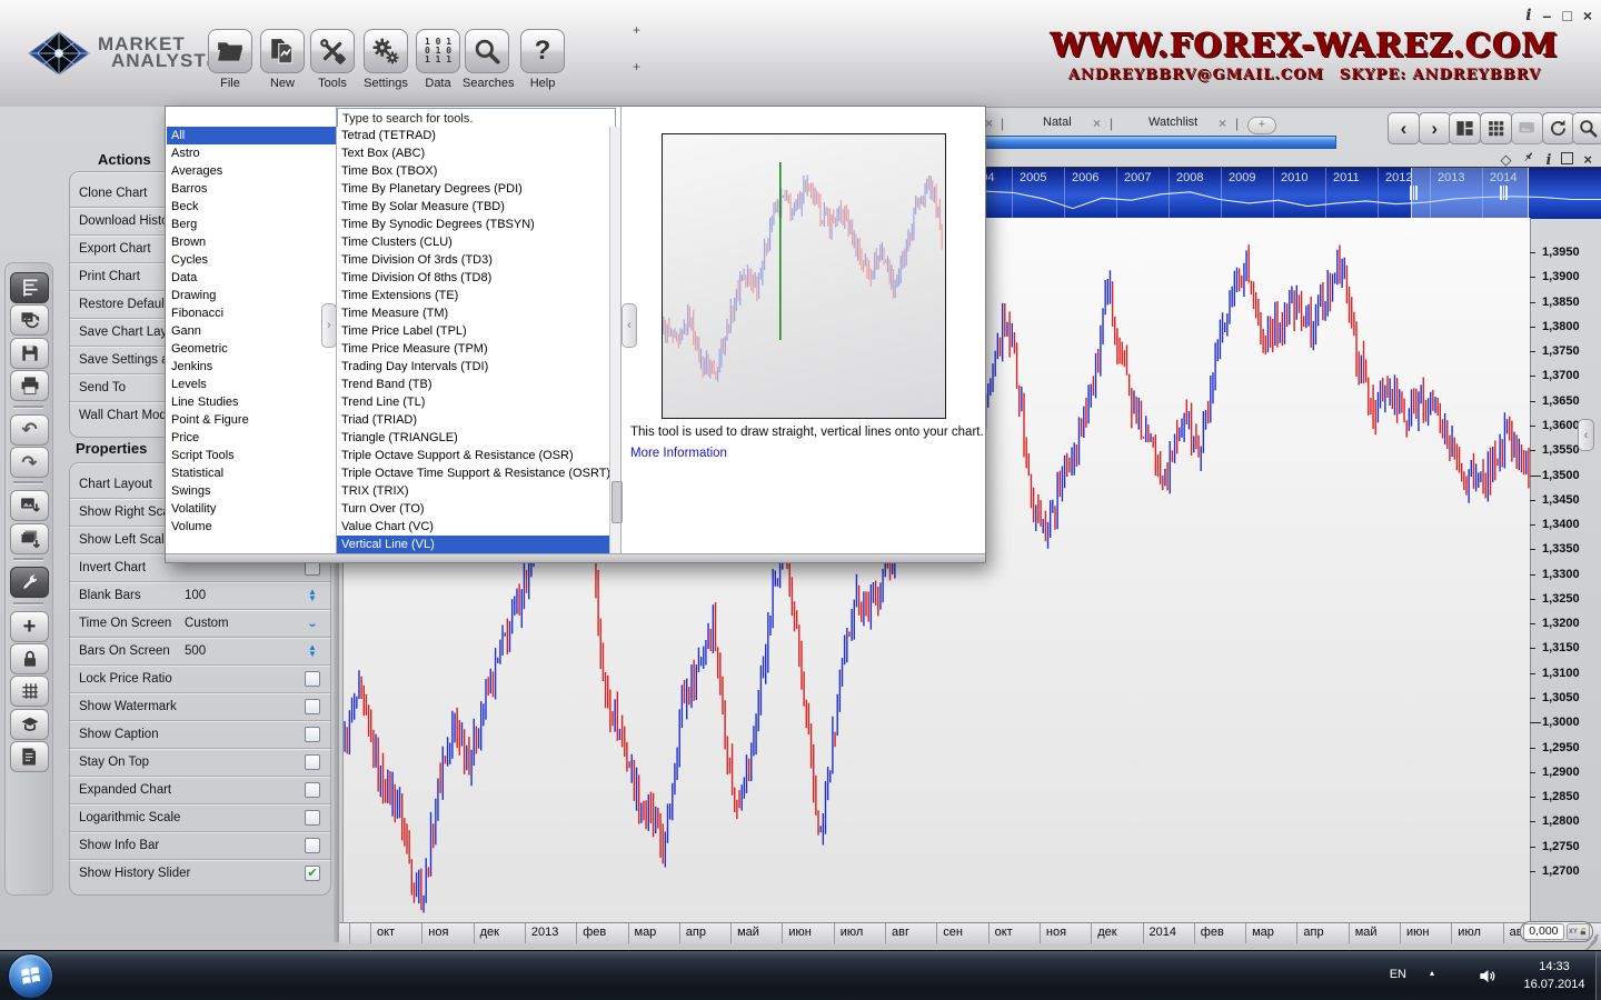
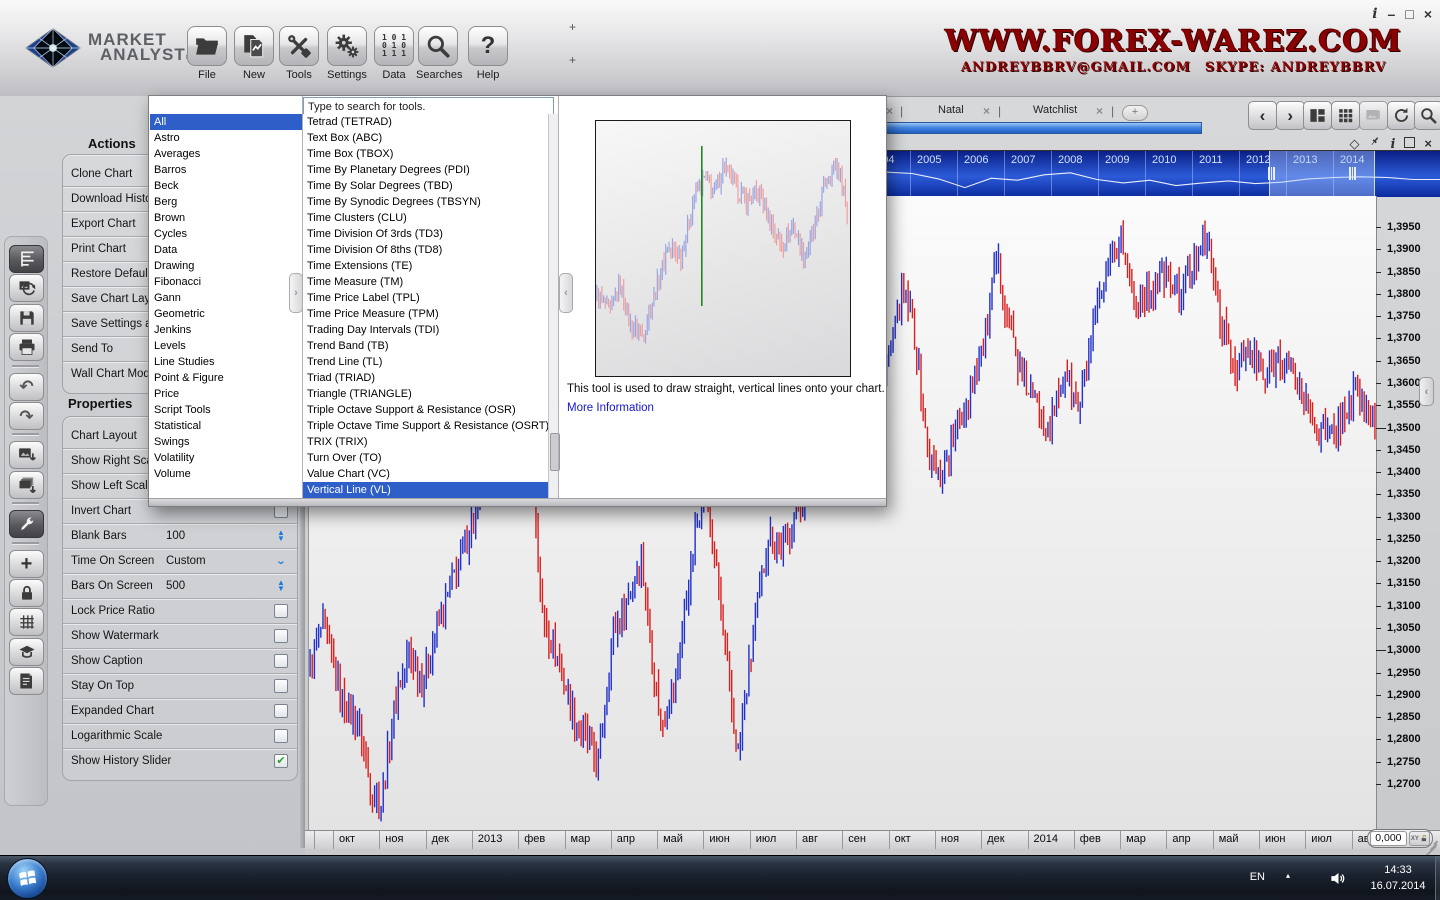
  MARKET
  ANALYST
  File
  New
  Tools
  Settings
  1 0 1
  0 1 0
  1 1 1
  Data
  Searches
  ?
  Help
  +
  +
  WWW.FOREX-WAREZ.COM
  ANDREYBBRV@GMAIL.COM SKYPE: ANDREYBBRV
  i
  –
  □
  ×
  ×
  |
  Natal
  ×
  |
  Watchlist
  ×
  |
  +
  ‹
  ›
  ◇
  i
  ×
  ↶
  ↷
  +
  Actions
  Clone Chart
  Download Hist
  Export Chart
  Print Chart
  Restore Defaul
  Save Chart La
  Save Settings
  Send To
  Wall Chart Mod
  Properties
  Chart Layout
  Show Right Sc
  Show Left Scal
  Invert Chart
  Blank Bars
  100
  ▲
  ▼
  Time On Screen
  Custom
  ⌄
  Bars On Screen
  500
  ▲
  ▼
  Lock Price Ratio
  Show Watermark
  Show Caption
  Stay On Top
  Expanded Chart
  Logarithmic Scale
- Show Info Bar
  Show History Slider
  ✔
  2005
  2006
  2007
  2008
  2009
  2010
  2011
  2012
  2013
  2014
  1,3950
  1,3900
  1,3850
  1,3800
  1,3750
  1,3700
  1,3650
  1,3600
  1,3550
  1,3500
  1,3450
  1,3400
  1,3350
  1,3300
  1,3250
  1,3200
  1,3150
  1,3100
  1,3050
  1,3000
  1,2950
  1,2900
  1,2850
  1,2800
  1,2750
  1,2700
  ‹
  окт
  ноя
  дек
  2013
  фев
  мар
  апр
  май
  июн
  июл
  авг
  сен
  окт
  ноя
  дек
  2014
  фев
  мар
  апр
  май
  июн
  июл
  0,000
  All
  Astro
  Averages
  Barros
  Beck
  Berg
  Brown
  Cycles
  Data
  Drawing
  Fibonacci
  Gann
  Geometric
  Jenkins
  Levels
  Line Studies
  Point & Figure
  Price
  Script Tools
  Statistical
  Swings
  Volatility
  Volume
  Type to search for tools.
  Tetrad (TETRAD)
  Text Box (ABC)
  Time Box (TBOX)
  Time By Planetary Degrees (PDI)
- Time By Solar Measure (TBD)
+ Time By Solar Degrees (TBD)
  Time By Synodic Degrees (TBSYN)
  Time Clusters (CLU)
  Time Division Of 3rds (TD3)
  Time Division Of 8ths (TD8)
  Time Extensions (TE)
  Time Measure (TM)
  Time Price Label (TPL)
  Time Price Measure (TPM)
  Trading Day Intervals (TDI)
  Trend Band (TB)
  Trend Line (TL)
  Triad (TRIAD)
  Triangle (TRIANGLE)
  Triple Octave Support & Resistance (OSR)
  Triple Octave Time Support & Resistance (OSRT
  TRIX (TRIX)
  Turn Over (TO)
  Value Chart (VC)
  Vertical Line (VL)
  ›
  ‹
  This tool is used to draw straight, vertical lines onto your chart.
  More Information
  EN
  ▴
  14:33
  16.07.2014
